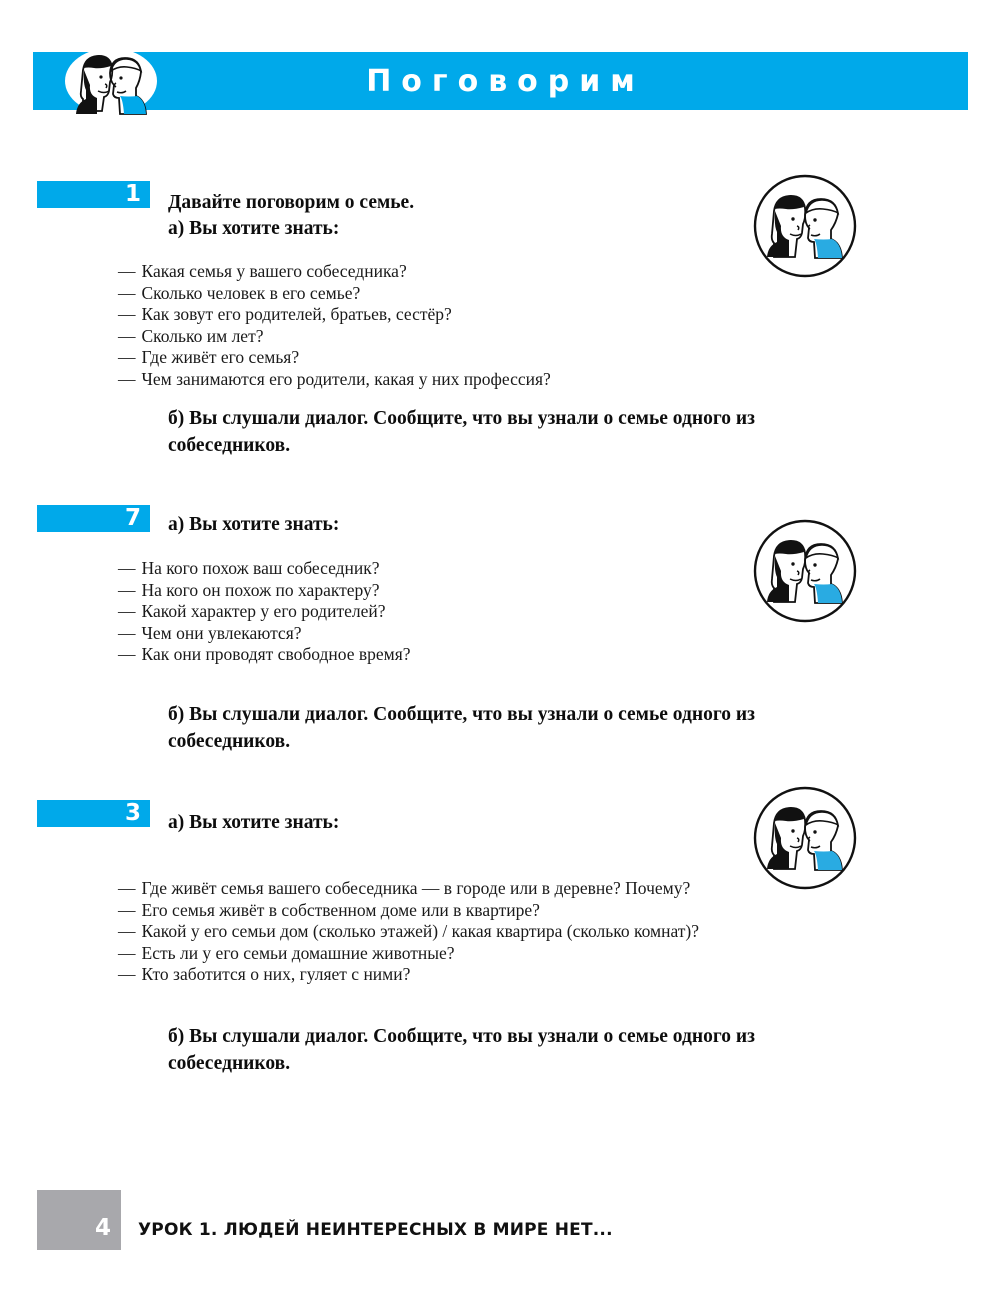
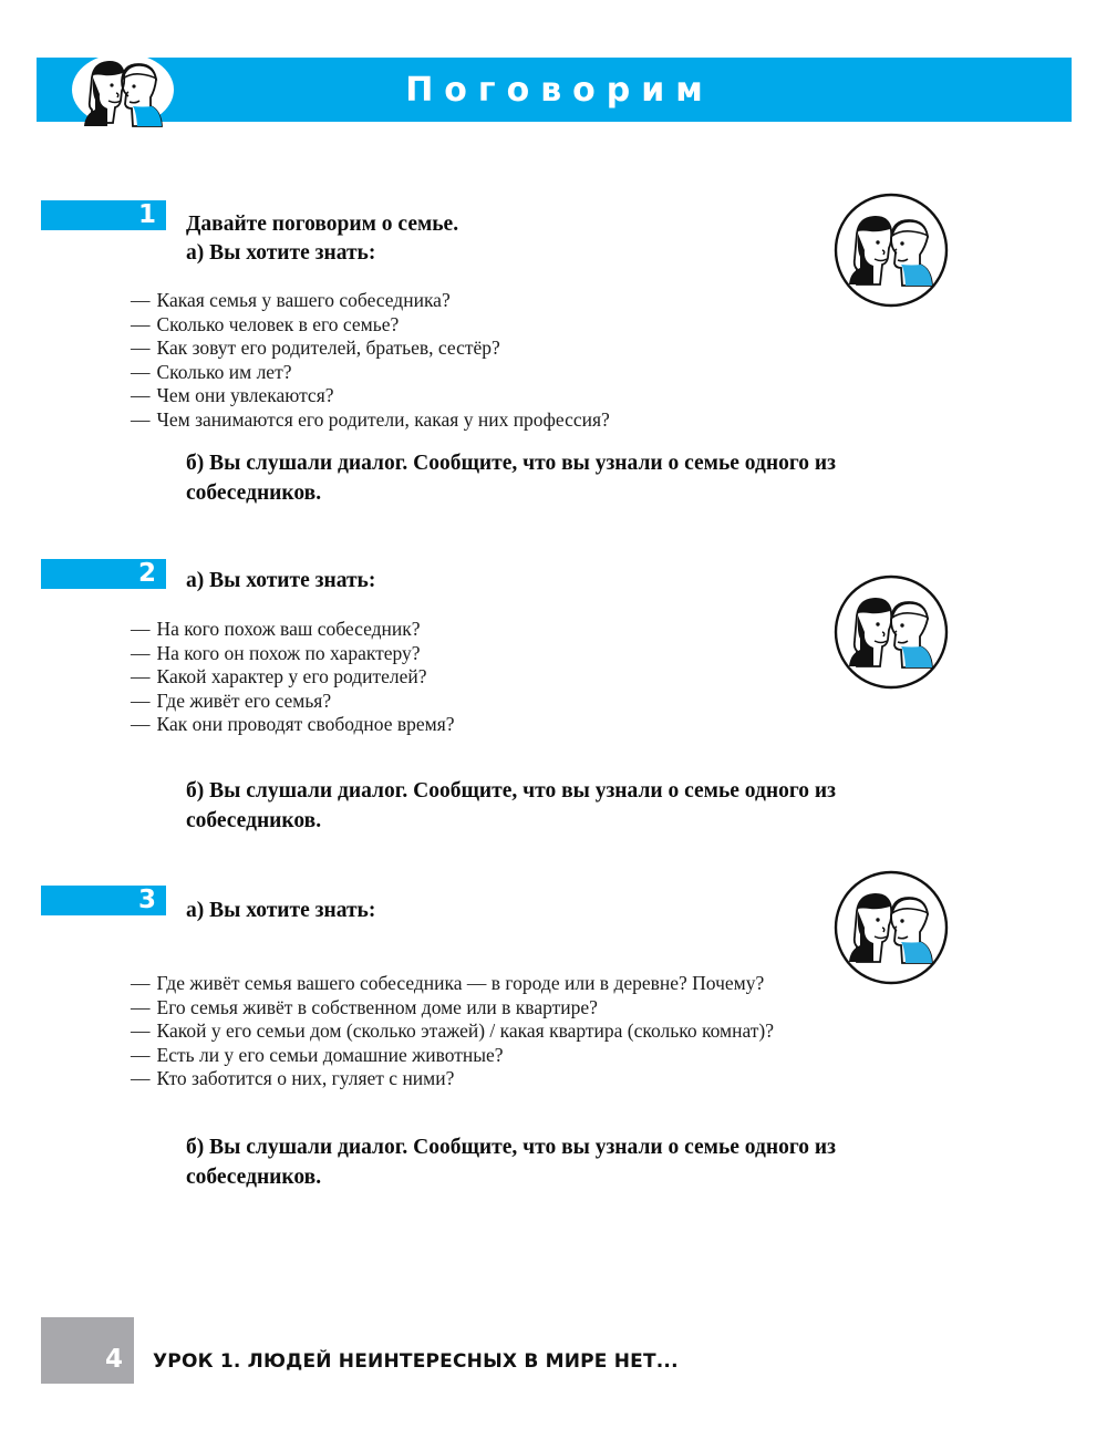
  Поговорим
  1
  Давайте поговорим о семье.
  а) Вы хотите знать:
  — Какая семья у вашего собеседника?
  — Сколько человек в его семье?
  — Как зовут его родителей, братьев, сестёр?
  — Сколько им лет?
- — Где живёт его семья?
+ — Чем они увлекаются?
  — Чем занимаются его родители, какая у них профессия?
  б) Вы слушали диалог. Сообщите, что вы узнали о семье одного из собеседников.
- 7
+ 2
  а) Вы хотите знать:
  — На кого похож ваш собеседник?
  — На кого он похож по характеру?
  — Какой характер у его родителей?
- — Чем они увлекаются?
+ — Где живёт его семья?
  — Как они проводят свободное время?
  б) Вы слушали диалог. Сообщите, что вы узнали о семье одного из собеседников.
  3
  а) Вы хотите знать:
  — Где живёт семья вашего собеседника — в городе или в деревне? Почему?
  — Его семья живёт в собственном доме или в квартире?
  — Какой у его семьи дом (сколько этажей) / какая квартира (сколько комнат)?
  — Есть ли у его семьи домашние животные?
  — Кто заботится о них, гуляет с ними?
  б) Вы слушали диалог. Сообщите, что вы узнали о семье одного из собеседников.
  4
  УРОК 1. ЛЮДЕЙ НЕИНТЕРЕСНЫХ В МИРЕ НЕТ...
